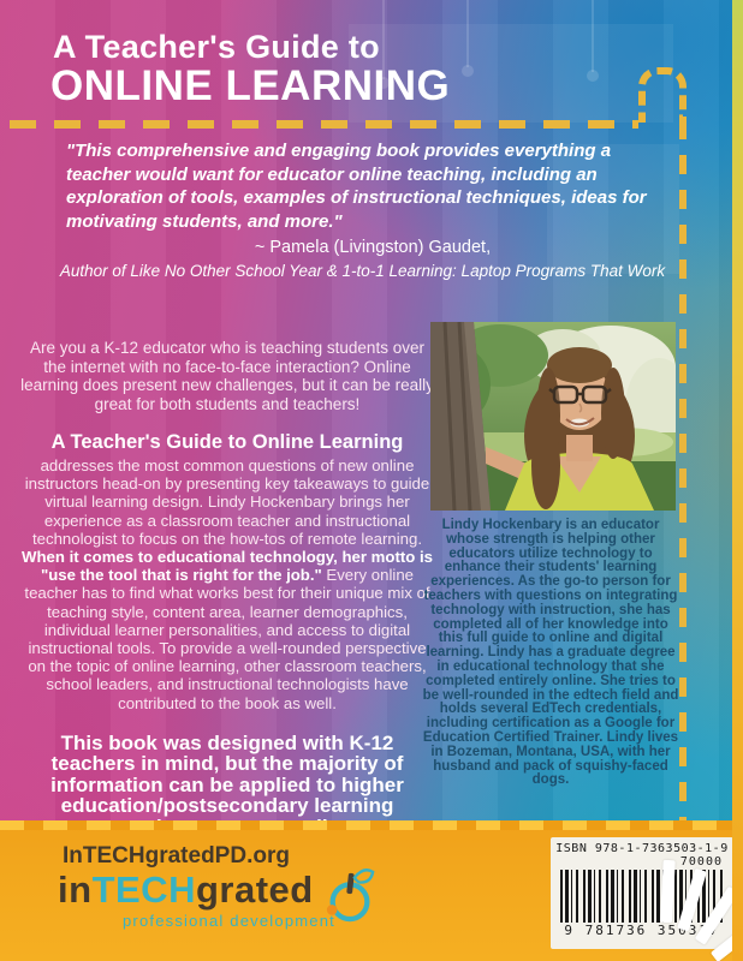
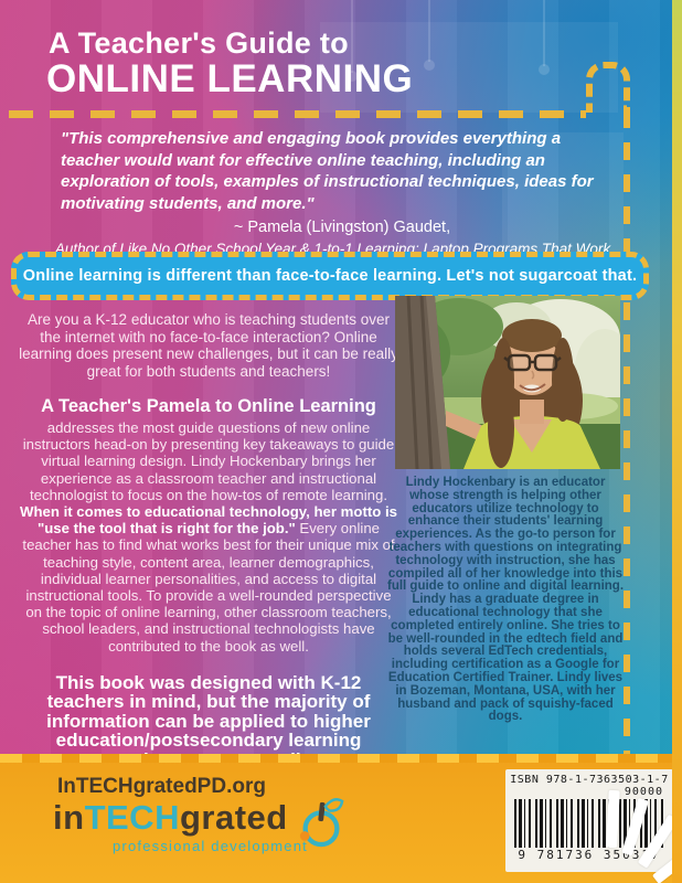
  A Teacher's Guide to
  ONLINE LEARNING
- "This comprehensive and engaging book provides everything a teacher would want for educator online teaching, including an exploration of tools, examples of instructional techniques, ideas for motivating students, and more."
+ "This comprehensive and engaging book provides everything a teacher would want for effective online teaching, including an exploration of tools, examples of instructional techniques, ideas for motivating students, and more."
  ~ Pamela (Livingston) Gaudet,
  Author of Like No Other School Year & 1-to-1 Learning: Laptop Programs That Work
+ Online learning is different than face-to-face learning. Let's not sugarcoat that.
  Are you a K-12 educator who is teaching students over the internet with no face-to-face interaction? Online learning does present new challenges, but it can be reall great for both students and teachers!
- A Teacher's Guide to Online Learning
+ A Teacher's Pamela to Online Learning
- addresses the most common questions of new online instructors head-on by presenting key takeaways to guide virtual learning design. Lindy Hockenbary brings her experience as a classroom teacher and instructional technologist to focus on the how-tos of remote learning. When it comes to educational technology, her motto is "use the tool that is right for the job." Every online teacher has to find what works best for their unique mix of teaching style, content area, learner demographics, individual learner personalities, and access to digital instructional tools. To provide a well-rounded perspective on the topic of online learning, other classroom teachers, school leaders, and instructional technologists have contributed to the book as well.
+ addresses the most guide questions of new online instructors head-on by presenting key takeaways to guide virtual learning design. Lindy Hockenbary brings her experience as a classroom teacher and instructional technologist to focus on the how-tos of remote learning. When it comes to educational technology, her motto is "use the tool that is right for the job." Every online teacher has to find what works best for their unique mix of teaching style, content area, learner demographics, individual learner personalities, and access to digital instructional tools. To provide a well-rounded perspective on the topic of online learning, other classroom teachers, school leaders, and instructional technologists have contributed to the book as well.
  This book was designed with K-12 teachers in mind, but the majority of information can be applied to higher education/postsecondary learning
- Lindy Hockenbary is an educator whose strength is helping other educators utilize technology to enhance their students' learning experiences. As the go-to person for teachers with questions on integrating technology with instruction, she has completed all of her knowledge into this full guide to online and digital learning. Lindy has a graduate degree in educational technology that she completed entirely online. She tries to be well-rounded in the edtech field and holds several EdTech credentials, including certification as a Google for Education Certified Trainer. Lindy lives in Bozeman, Montana, USA, with her husband and pack of squishy-faced dogs.
+ Lindy Hockenbary is an educator whose strength is helping other educators utilize technology to enhance their students' learning experiences. As the go-to person for teachers with questions on integrating technology with instruction, she has compiled all of her knowledge into this full guide to online and digital learning. Lindy has a graduate degree in educational technology that she completed entirely online. She tries to be well-rounded in the edtech field and holds several EdTech credentials, including certification as a Google for Education Certified Trainer. Lindy lives in Bozeman, Montana, USA, with her husband and pack of squishy-faced dogs.
  InTECHgratedPD.org
  inTECHgrated
  professional development
- ISBN 978-1-7363503-1-9
+ ISBN 978-1-7363503-1-7
- 70000
+ 90000
  9 781736 35037
